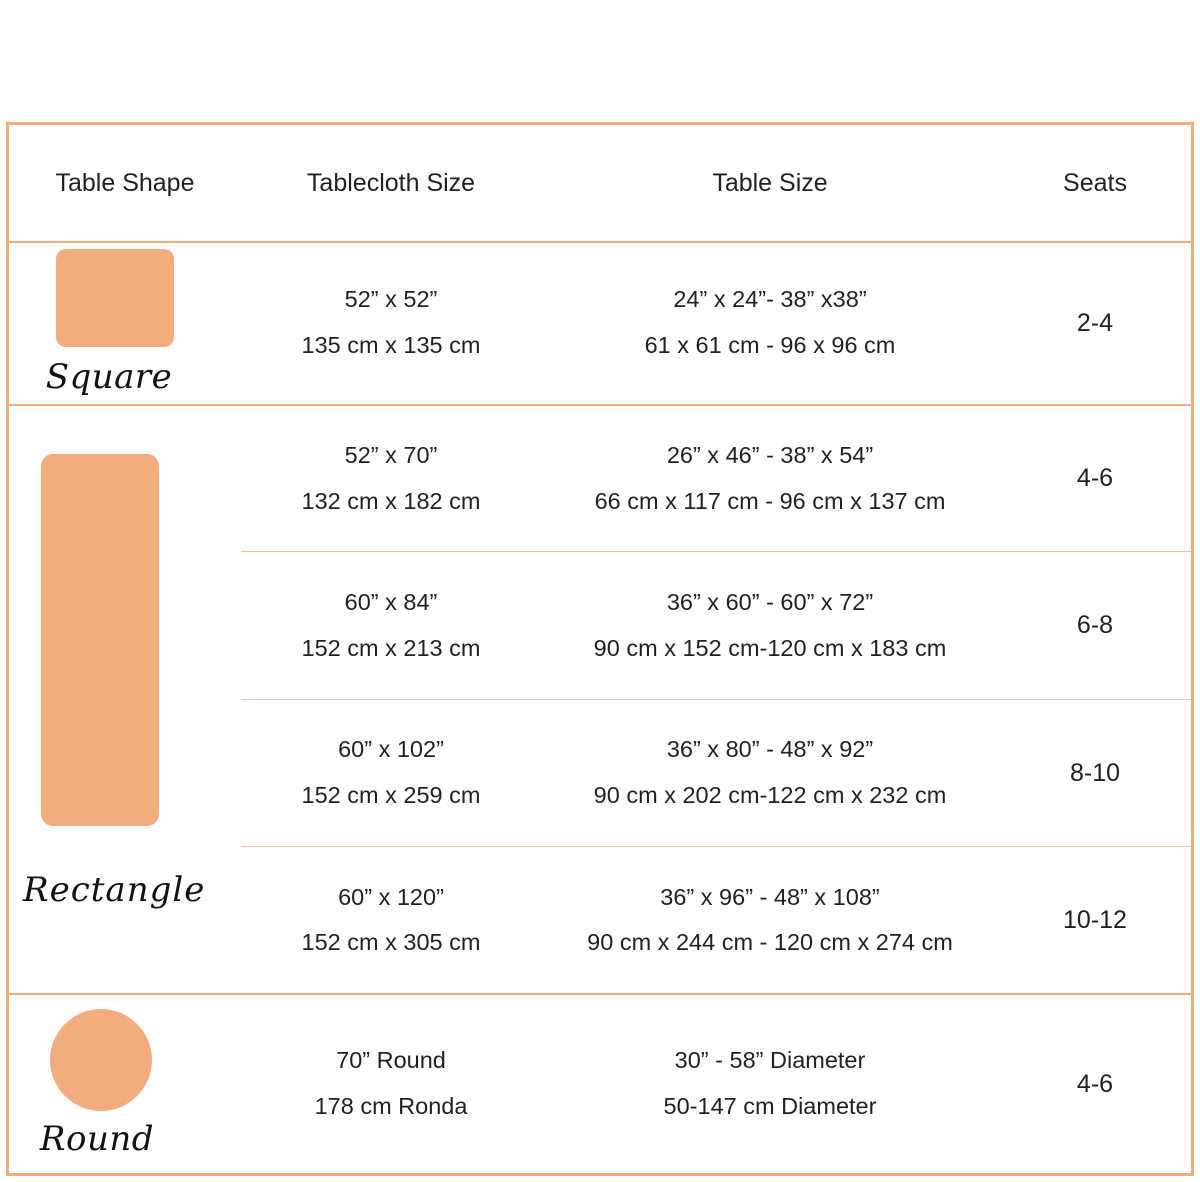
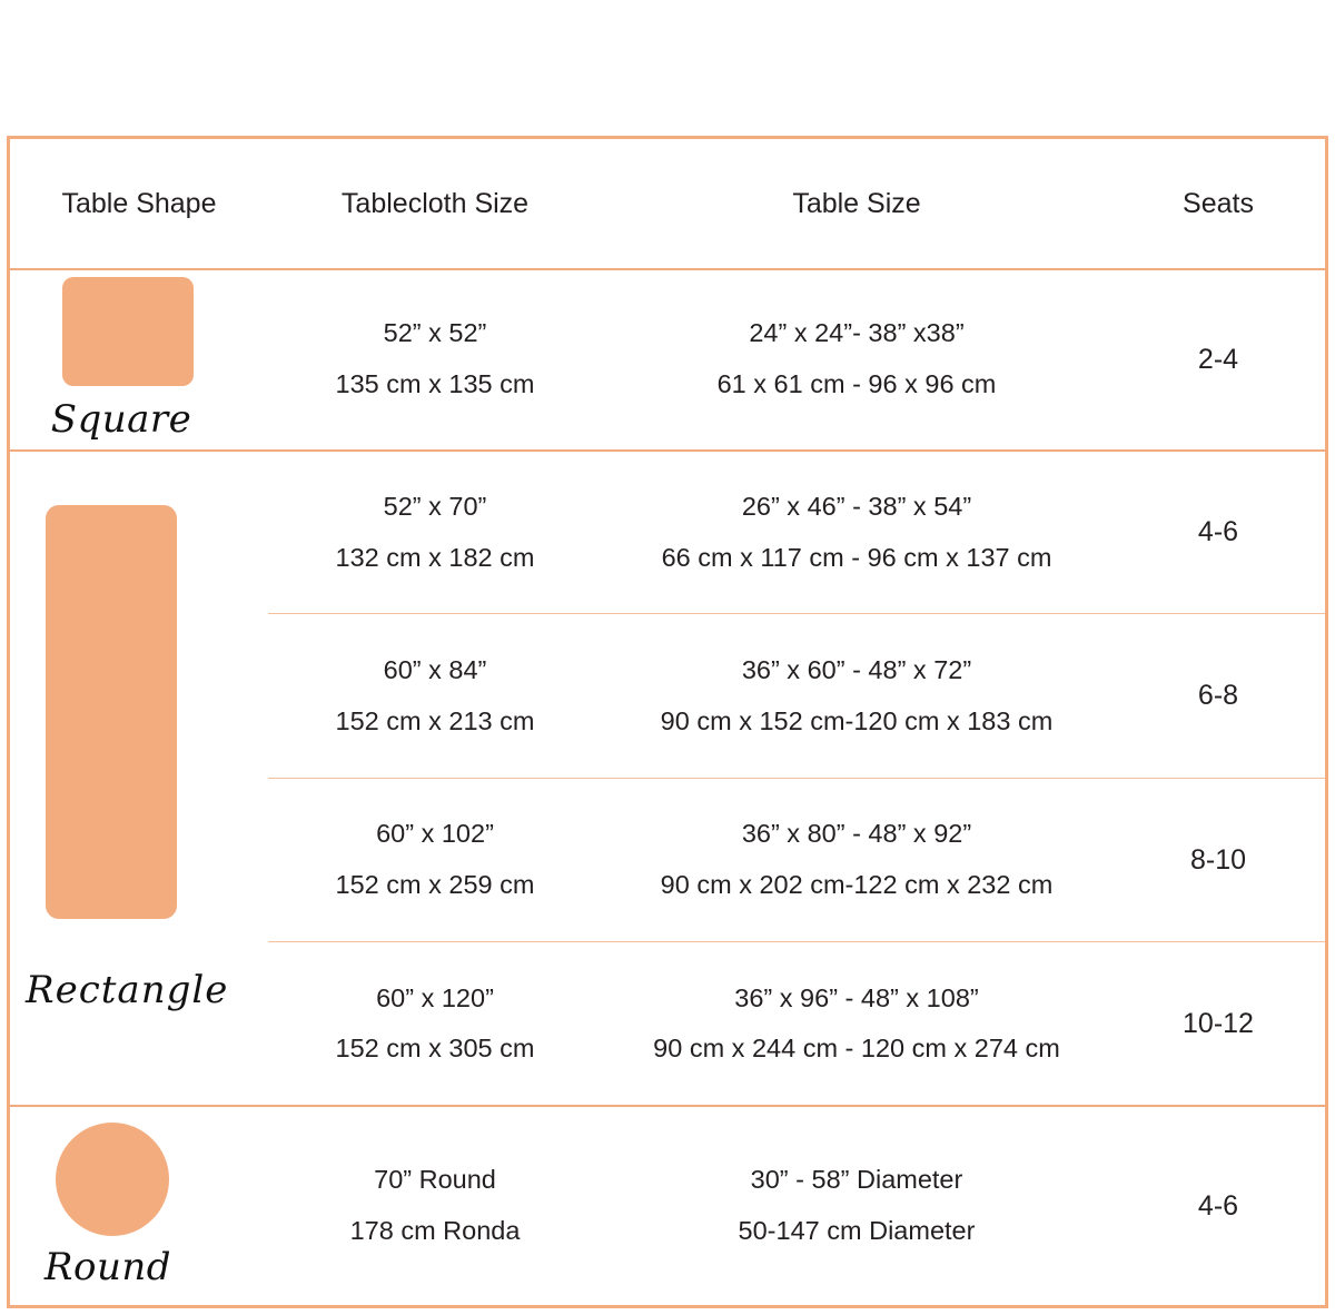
  Table Shape	Tablecloth Size	Table Size	Seats
  Square	52” x 52” 135 cm x 135 cm	24” x 24”- 38” x38” 61 x 61 cm - 96 x 96 cm	2-4
  Rectangle	52” x 70” 132 cm x 182 cm	26” x 46” - 38” x 54” 66 cm x 117 cm - 96 cm x 137 cm	4-6
- 60” x 84” 152 cm x 213 cm	36” x 60” - 60” x 72” 90 cm x 152 cm-120 cm x 183 cm	6-8
+ 60” x 84” 152 cm x 213 cm	36” x 60” - 48” x 72” 90 cm x 152 cm-120 cm x 183 cm	6-8
  60” x 102” 152 cm x 259 cm	36” x 80” - 48” x 92” 90 cm x 202 cm-122 cm x 232 cm	8-10
  60” x 120” 152 cm x 305 cm	36” x 96” - 48” x 108” 90 cm x 244 cm - 120 cm x 274 cm	10-12
  Round	70” Round 178 cm Ronda	30” - 58” Diameter 50-147 cm Diameter	4-6
